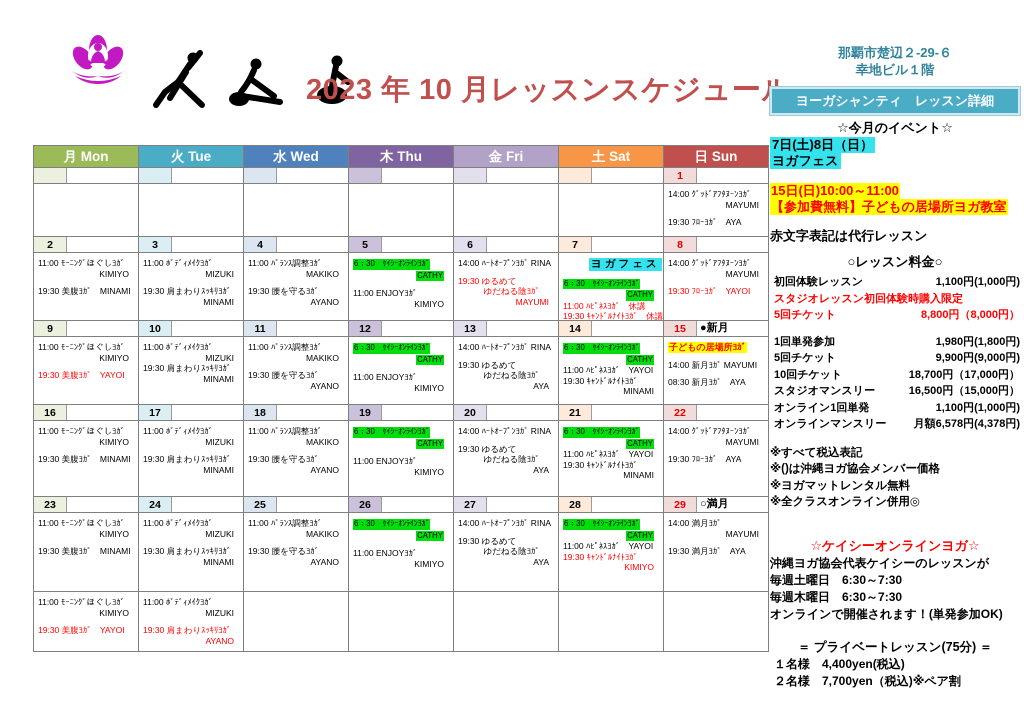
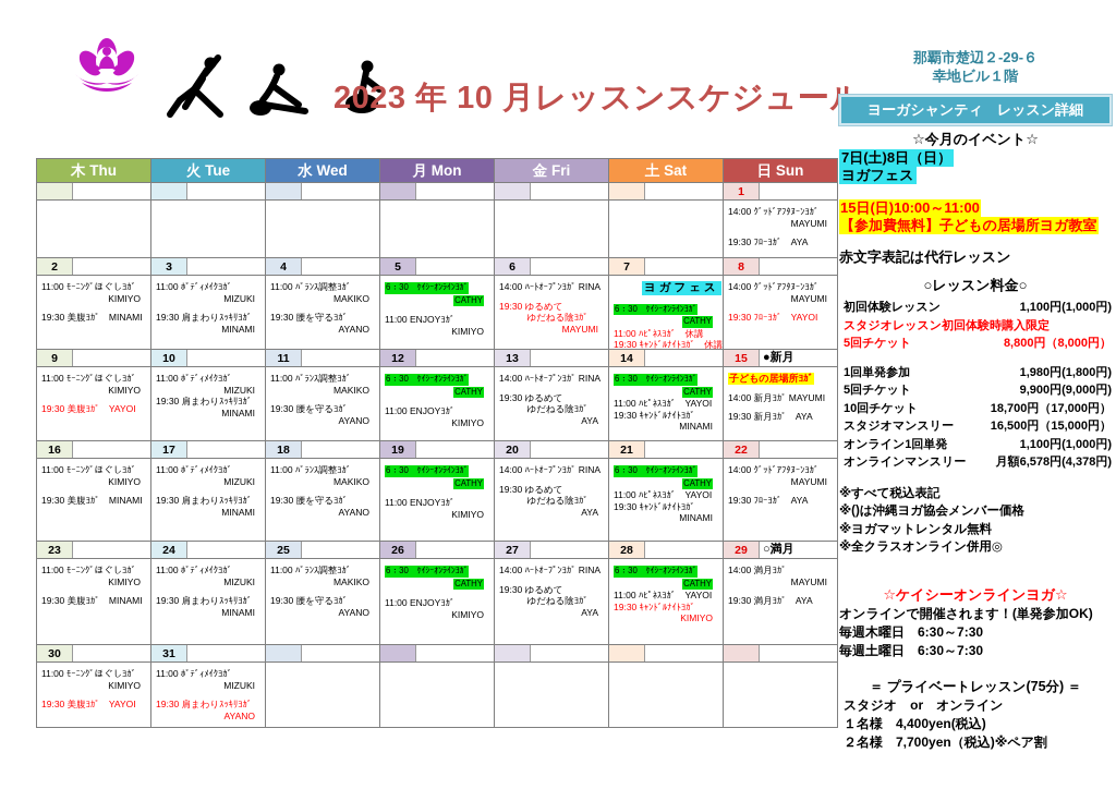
  2023 年 10 月レッスンスケジュー
  那覇市楚辺２-29-６
  幸地ビル１階
  ヨーガシャンティ レッスン詳細
  ☆今月のイベント☆
  7日(土)8日（日）
  ヨガフェス
  15日(日)10:00～11:00
  【参加費無料】子どもの居場所ヨガ教室
  赤文字表記は代行レッスン
  ○レッスン料金○
  初回体験レッスン
  1,100円(1,000円)
  スタジオレッスン初回体験時購入限定
  5回チケット
  8,800円（8,000円）
  1回単発参加
  1,980円(1,800円)
  5回チケット
  9,900円(9,000円)
  10回チケット
  18,700円（17,000円）
  スタジオマンスリー
  16,500円（15,000円）
  オンライン1回単発
  1,100円(1,000円)
  オンラインマンスリー
  月額6,578円(4,378円)
  ※すべて税込表記
  ※()は沖縄ヨガ協会メンバー価格
  ※ヨガマットレンタル無料
  ※全クラスオンライン併用◎
  ☆ケイシーオンラインヨガ☆
- 沖縄ヨガ協会代表ケイシーのレッスンが
- 毎週土曜日 6:30～7:30
+ オンラインで開催されます！(単発参加OK)
  毎週木曜日 6:30～7:30
- オンラインで開催されます！(単発参加OK)
+ 毎週土曜日 6:30～7:30
  ＝ プライベートレッスン(75分) ＝
+ スタジオ or オンライン
  １名様 4,400yen(税込)
  ２名様 7,700yen（税込)※ペア割
- 月 Mon
+ 木 Thu
  火 Tue
  水 Wed
- 木 Thu
+ 月 Mon
  金 Fri
  土 Sat
  日 Sun
  1
  14:00 ｸﾞｯﾄﾞｱﾌﾀﾇｰﾝﾖｶﾞ
  MAYUMI
  19:30 ﾌﾛｰﾖｶﾞ AYA
  2
  3
  4
  5
  6
  7
  8
  11:00 ﾓｰﾆﾝｸﾞほぐしﾖｶﾞ
  KIMIYO
  19:30 美腹ﾖｶﾞ MINAMI
  11:00 ﾎﾞﾃﾞｨﾒｲｸﾖｶﾞ
  MIZUKI
  19:30 肩まわりｽｯｷﾘﾖｶﾞ
  MINAMI
  11:00 ﾊﾞﾗﾝｽ調整ﾖｶﾞ
  MAKIKO
  19:30 腰を守るﾖｶﾞ
  AYANO
  6：30 ｹｲｼｰｵﾝﾗｲﾝﾖｶﾞ
  CATHY
  11:00 ENJOYﾖｶﾞ
  KIMIYO
  14:00 ﾊｰﾄｵｰﾌﾟﾝﾖｶﾞ RINA
  19:30 ゆるめて
  ゆだねる陰ﾖｶﾞ
  MAYUMI
  ヨガフェス
  6：30 ｹｲｼｰｵﾝﾗｲﾝﾖｶﾞ
  CATHY
  11:00 ﾊﾋﾟﾈｽﾖｶﾞ 休講
  19:30 ｷｬﾝﾄﾞﾙﾅｲﾄﾖｶﾞ 休講
  14:00 ｸﾞｯﾄﾞｱﾌﾀﾇｰﾝﾖｶﾞ
  MAYUMI
  19:30 ﾌﾛｰﾖｶﾞ YAYOI
  9
  10
  11
  12
  13
  14
  15
  ●新月
  11:00 ﾓｰﾆﾝｸﾞほぐしﾖｶﾞ
  KIMIYO
  19:30 美腹ﾖｶﾞ YAYOI
  11:00 ﾎﾞﾃﾞｨﾒｲｸﾖｶﾞ
  MIZUKI
  19:30 肩まわりｽｯｷﾘﾖｶﾞ
  MINAMI
  11:00 ﾊﾞﾗﾝｽ調整ﾖｶﾞ
  MAKIKO
  19:30 腰を守るﾖｶﾞ
  AYANO
  6：30 ｹｲｼｰｵﾝﾗｲﾝﾖｶﾞ
  CATHY
  11:00 ENJOYﾖｶﾞ
  KIMIYO
  14:00 ﾊｰﾄｵｰﾌﾟﾝﾖｶﾞ RINA
  19:30 ゆるめて
  ゆだねる陰ﾖｶﾞ
  AYA
  6：30 ｹｲｼｰｵﾝﾗｲﾝﾖｶﾞ
  CATHY
  11:00 ﾊﾋﾟﾈｽﾖｶﾞ YAYOI
  19:30 ｷｬﾝﾄﾞﾙﾅｲﾄﾖｶﾞ
  MINAMI
  子どもの居場所ﾖｶﾞ
  14:00 新月ﾖｶﾞ MAYUMI
- 08:30 新月ﾖｶﾞ AYA
+ 19:30 新月ﾖｶﾞ AYA
  16
  17
  18
  19
  20
  21
  22
  11:00 ﾓｰﾆﾝｸﾞほぐしﾖｶﾞ
  KIMIYO
  19:30 美腹ﾖｶﾞ MINAMI
  11:00 ﾎﾞﾃﾞｨﾒｲｸﾖｶﾞ
  MIZUKI
  19:30 肩まわりｽｯｷﾘﾖｶﾞ
  MINAMI
  11:00 ﾊﾞﾗﾝｽ調整ﾖｶﾞ
  MAKIKO
  19:30 腰を守るﾖｶﾞ
  AYANO
  6：30 ｹｲｼｰｵﾝﾗｲﾝﾖｶﾞ
  CATHY
  11:00 ENJOYﾖｶﾞ
  KIMIYO
  14:00 ﾊｰﾄｵｰﾌﾟﾝﾖｶﾞ RINA
  19:30 ゆるめて
  ゆだねる陰ﾖｶﾞ
  AYA
  6：30 ｹｲｼｰｵﾝﾗｲﾝﾖｶﾞ
  CATHY
  11:00 ﾊﾋﾟﾈｽﾖｶﾞ YAYOI
  19:30 ｷｬﾝﾄﾞﾙﾅｲﾄﾖｶﾞ
  MINAMI
  14:00 ｸﾞｯﾄﾞｱﾌﾀﾇｰﾝﾖｶﾞ
  MAYUMI
  19:30 ﾌﾛｰﾖｶﾞ AYA
  23
  24
  25
  26
  27
  28
  29
  ○満月
  11:00 ﾓｰﾆﾝｸﾞほぐしﾖｶﾞ
  KIMIYO
  19:30 美腹ﾖｶﾞ MINAMI
  11:00 ﾎﾞﾃﾞｨﾒｲｸﾖｶﾞ
  MIZUKI
  19:30 肩まわりｽｯｷﾘﾖｶﾞ
  MINAMI
  11:00 ﾊﾞﾗﾝｽ調整ﾖｶﾞ
  MAKIKO
  19:30 腰を守るﾖｶﾞ
  AYANO
  6：30 ｹｲｼｰｵﾝﾗｲﾝﾖｶﾞ
  CATHY
  11:00 ENJOYﾖｶﾞ
  KIMIYO
  14:00 ﾊｰﾄｵｰﾌﾟﾝﾖｶﾞ RINA
  19:30 ゆるめて
  ゆだねる陰ﾖｶﾞ
  AYA
  6：30 ｹｲｼｰｵﾝﾗｲﾝﾖｶﾞ
  CATHY
  11:00 ﾊﾋﾟﾈｽﾖｶﾞ YAYOI
  19:30 ｷｬﾝﾄﾞﾙﾅｲﾄﾖｶﾞ
  KIMIYO
  14:00 満月ﾖｶﾞ
  MAYUMI
  19:30 満月ﾖｶﾞ AYA
+ 30
+ 31
  11:00 ﾓｰﾆﾝｸﾞほぐしﾖｶﾞ
  KIMIYO
  19:30 美腹ﾖｶﾞ YAYOI
  11:00 ﾎﾞﾃﾞｨﾒｲｸﾖｶﾞ
  MIZUKI
  19:30 肩まわりｽｯｷﾘﾖｶﾞ
  AYANO
